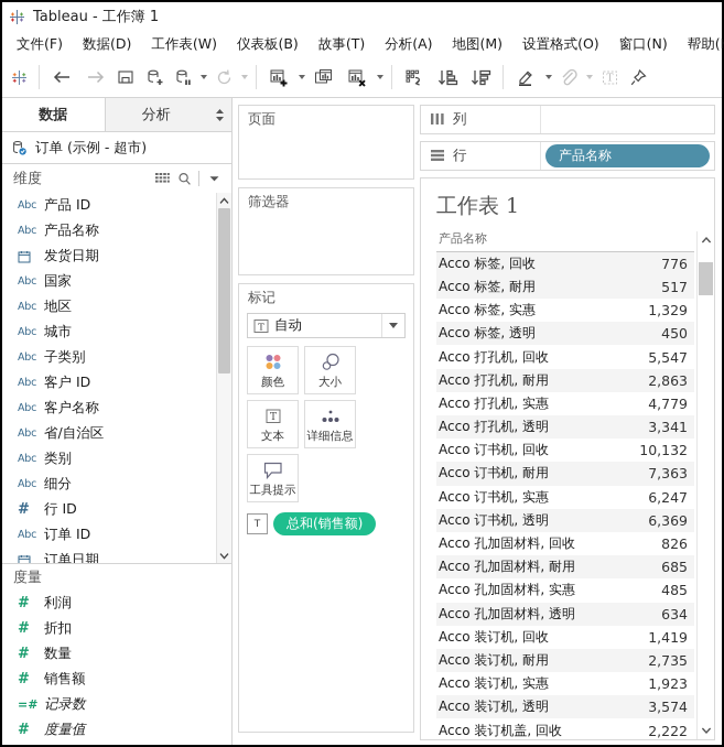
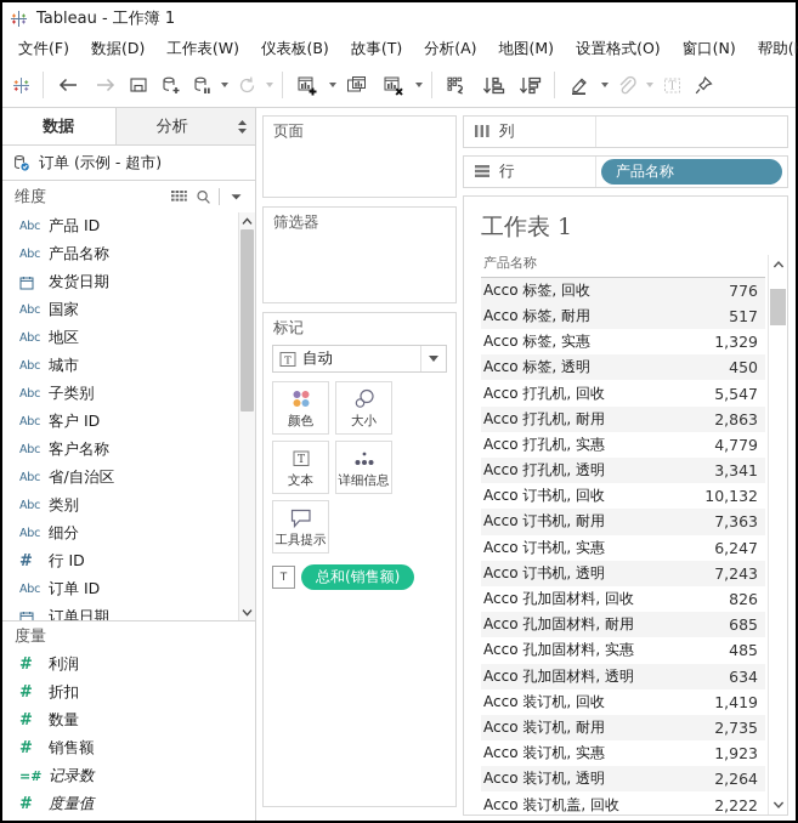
  Tableau - 工作簿 1
  文件(F)
  数据(D)
  工作表(W)
  仪表板(B)
  故事(T)
  分析(A)
  地图(M)
  设置格式(O)
  窗口(N)
  T
  数据
  分析
  订单 (示例 - 超市)
  维度
  Abc
  产品 ID
  Abc
  产品名称
  发货日期
  Abc
  国家
  Abc
  地区
  Abc
  城市
  Abc
  子类别
  Abc
  客户 ID
  Abc
  客户名称
  Abc
  省/自治区
  Abc
  类别
  Abc
  细分
  #
  行 ID
  Abc
  订单 ID
  订单日期
  度量
  #
  利润
  #
  折扣
  #
  数量
  #
  销售额
  =#
  记录数
  #
  度量值
  页面
  筛选器
  标记
  T
  自动
  颜色
  大小
  T
  文本
  详细信息
  工具提示
  T
  总和(销售额)
  列
  行
  产品名称
  工作表 1
  产品名称
  Acco 标签, 回收
  776
  Acco 标签, 耐用
  517
  Acco 标签, 实惠
  1,329
  Acco 标签, 透明
  450
  Acco 打孔机, 回收
  5,547
  Acco 打孔机, 耐用
  2,863
  Acco 打孔机, 实惠
  4,779
  Acco 打孔机, 透明
  3,341
  Acco 订书机, 回收
  10,132
  Acco 订书机, 耐用
  7,363
  Acco 订书机, 实惠
  6,247
  Acco 订书机, 透明
- 6,369
+ 7,243
  Acco 孔加固材料, 回收
  826
  Acco 孔加固材料, 耐用
  685
  Acco 孔加固材料, 实惠
  485
  Acco 孔加固材料, 透明
  634
  Acco 装订机, 回收
  1,419
  Acco 装订机, 耐用
  2,735
  Acco 装订机, 实惠
  1,923
  Acco 装订机, 透明
- 3,574
+ 2,264
  Acco 装订机盖, 回收
  2,222
